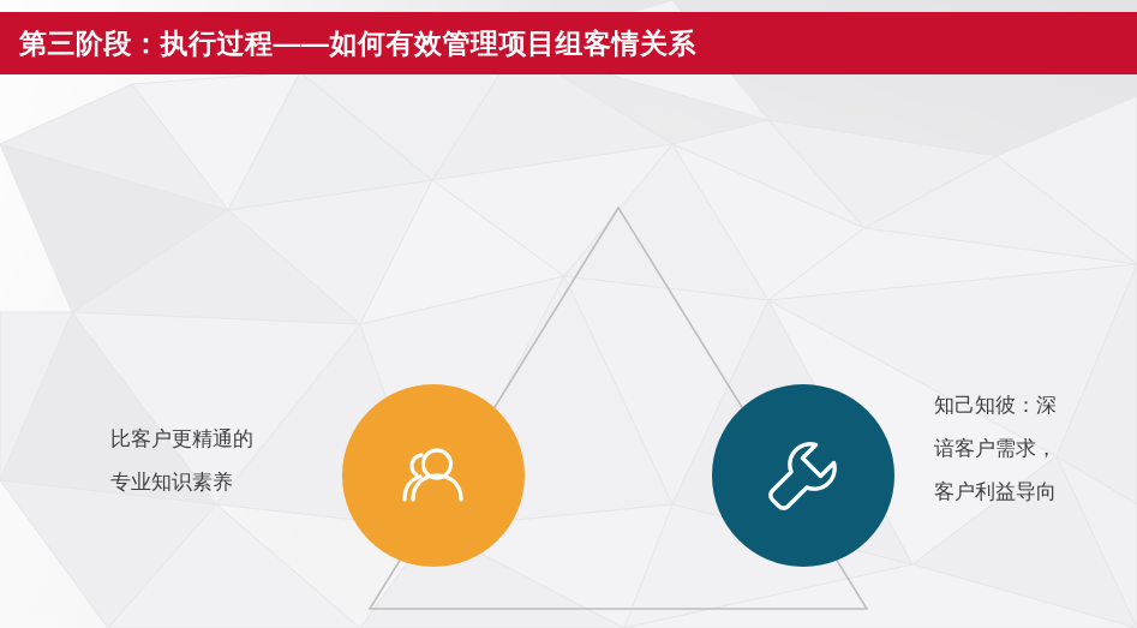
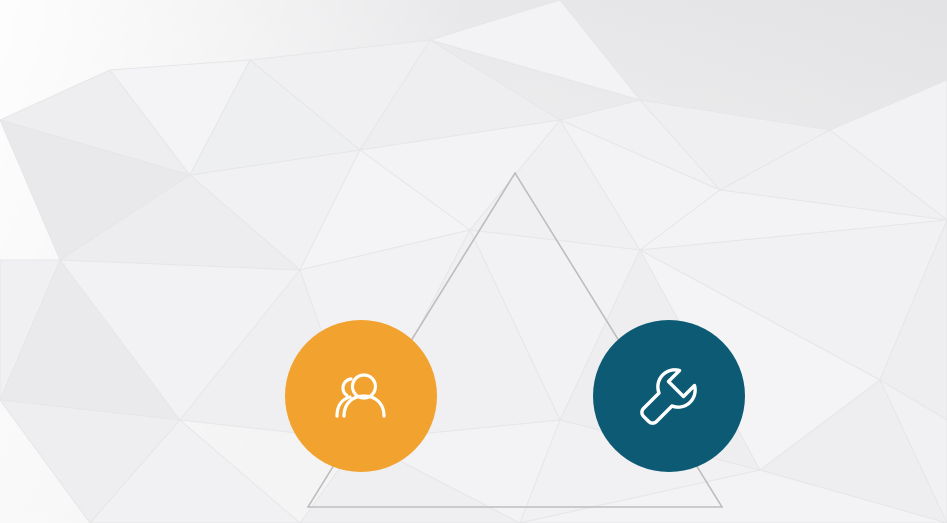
- 第三阶段：执行过程——如何有效管理项目组客情关系
- 比客户更精通的
- 专业知识素养
- 知己知彼：深
- 谙客户需求，
- 客户利益导向
